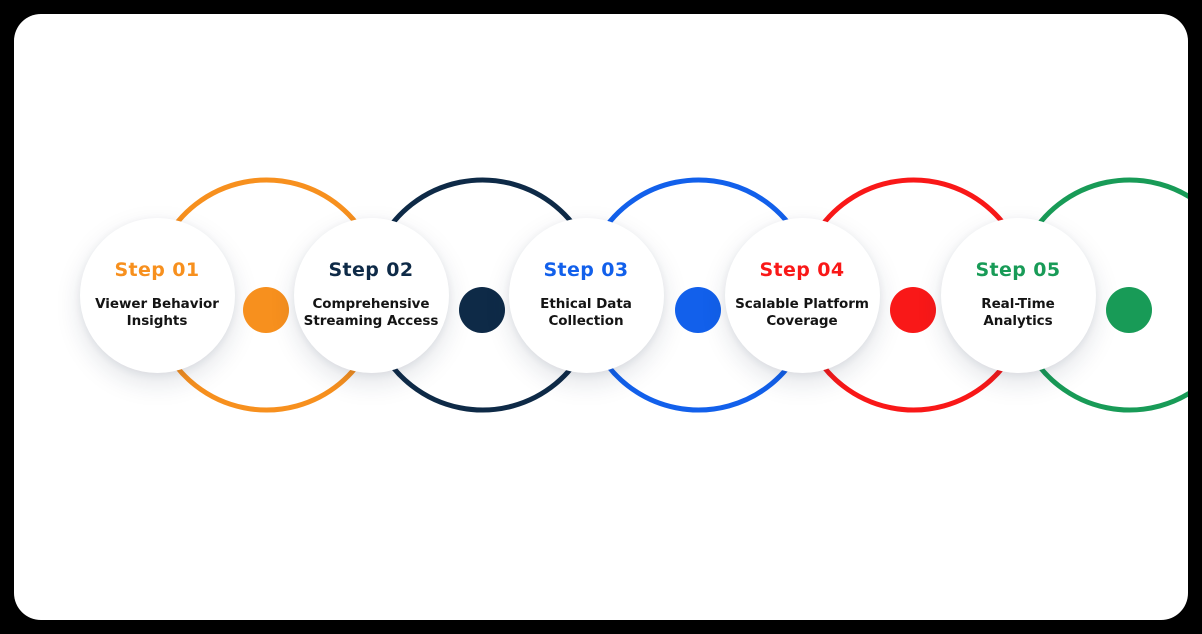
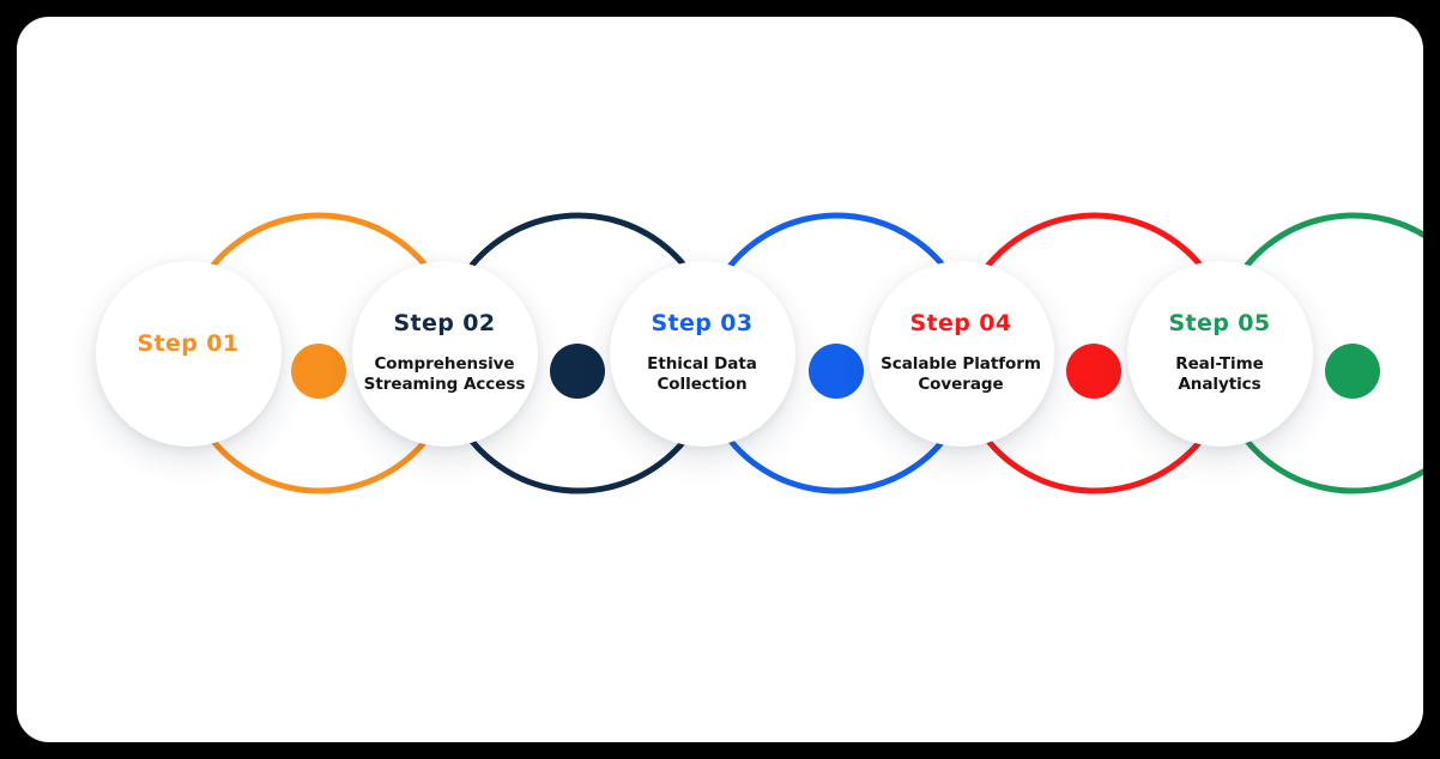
  Step 01
- Viewer Behavior
- Insights
  Step 02
  Comprehensive
  Streaming Access
  Step 03
  Ethical Data
  Collection
  Step 04
  Scalable Platform
  Coverage
  Step 05
  Real-Time
  Analytics
